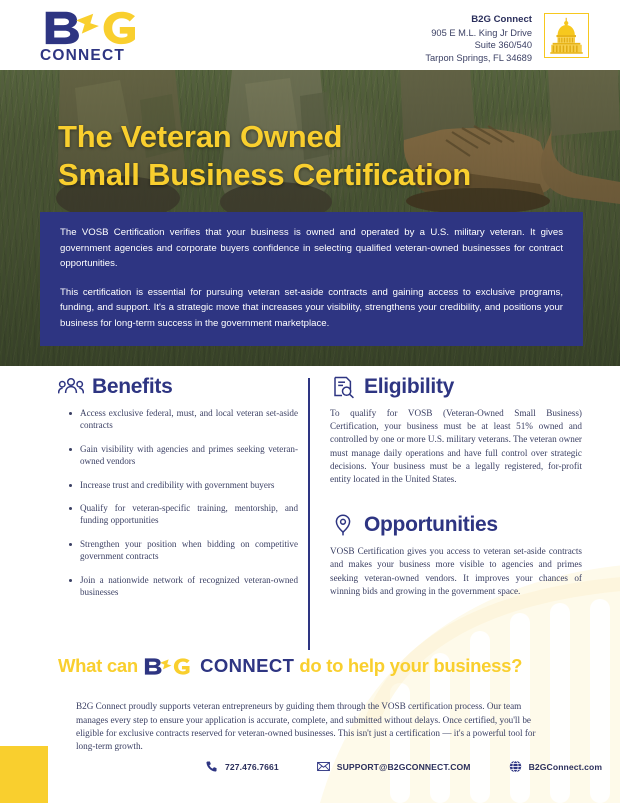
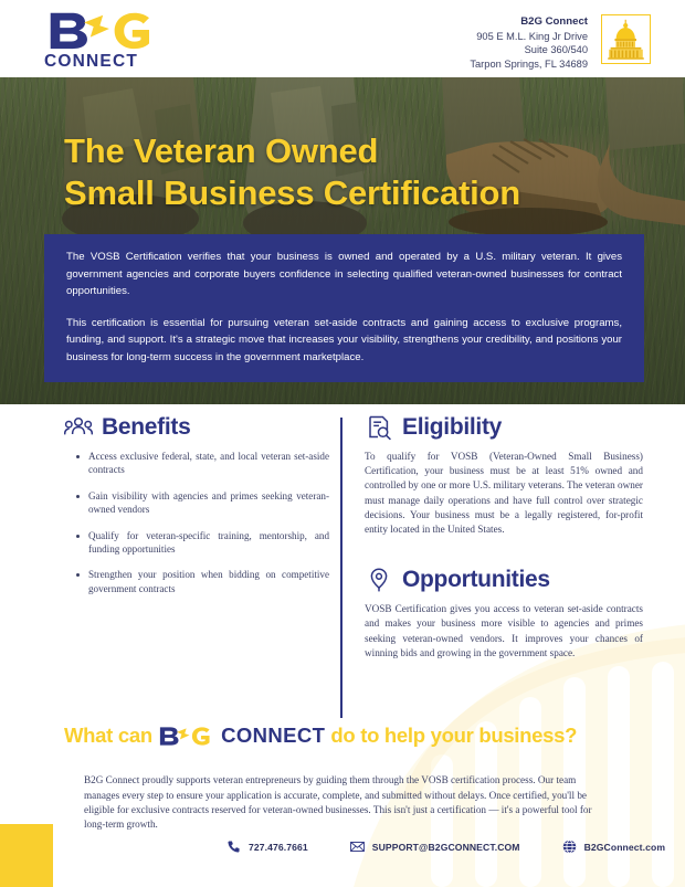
  CONNECT
  B2G Connect
  905 E M.L. King Jr Drive
  Suite 360/540
  Tarpon Springs, FL 34689
  The Veteran Owned
  Small Business Certification
  The VOSB Certification verifies that your business is owned and operated by a U.S. military veteran. It gives government agencies and corporate buyers confidence in selecting qualified veteran-owned businesses for contract opportunities.
  This certification is essential for pursuing veteran set-aside contracts and gaining access to exclusive programs, funding, and support. It's a strategic move that increases your visibility, strengthens your credibility, and positions your business for long-term success in the government marketplace.
  Benefits
- Access exclusive federal, must, and local veteran set-aside contracts
+ Access exclusive federal, state, and local veteran set-aside contracts
  Gain visibility with agencies and primes seeking veteran-owned vendors
- Increase trust and credibility with government buyers
  Qualify for veteran-specific training, mentorship, and funding opportunities
  Strengthen your position when bidding on competitive government contracts
- Join a nationwide network of recognized veteran-owned businesses
  Eligibility
  To qualify for VOSB (Veteran-Owned Small Business) Certification, your business must be at least 51% owned and controlled by one or more U.S. military veterans. The veteran owner must manage daily operations and have full control over strategic decisions. Your business must be a legally registered, for-profit entity located in the United States.
  Opportunities
  VOSB Certification gives you access to veteran set-aside contracts and makes your business more visible to agencies and primes seeking veteran-owned vendors. It improves your chances of winning bids and growing in the government space.
  What can
  CONNECT
  do to help your business?
  B2G Connect proudly supports veteran entrepreneurs by guiding them through the VOSB certification process. Our team manages every step to ensure your application is accurate, complete, and submitted without delays. Once certified, you'll be eligible for exclusive contracts reserved for veteran-owned businesses. This isn't just a certification — it's a powerful tool for long-term growth.
  727.476.7661
  SUPPORT@B2GCONNECT.COM
  B2GConnect.com
